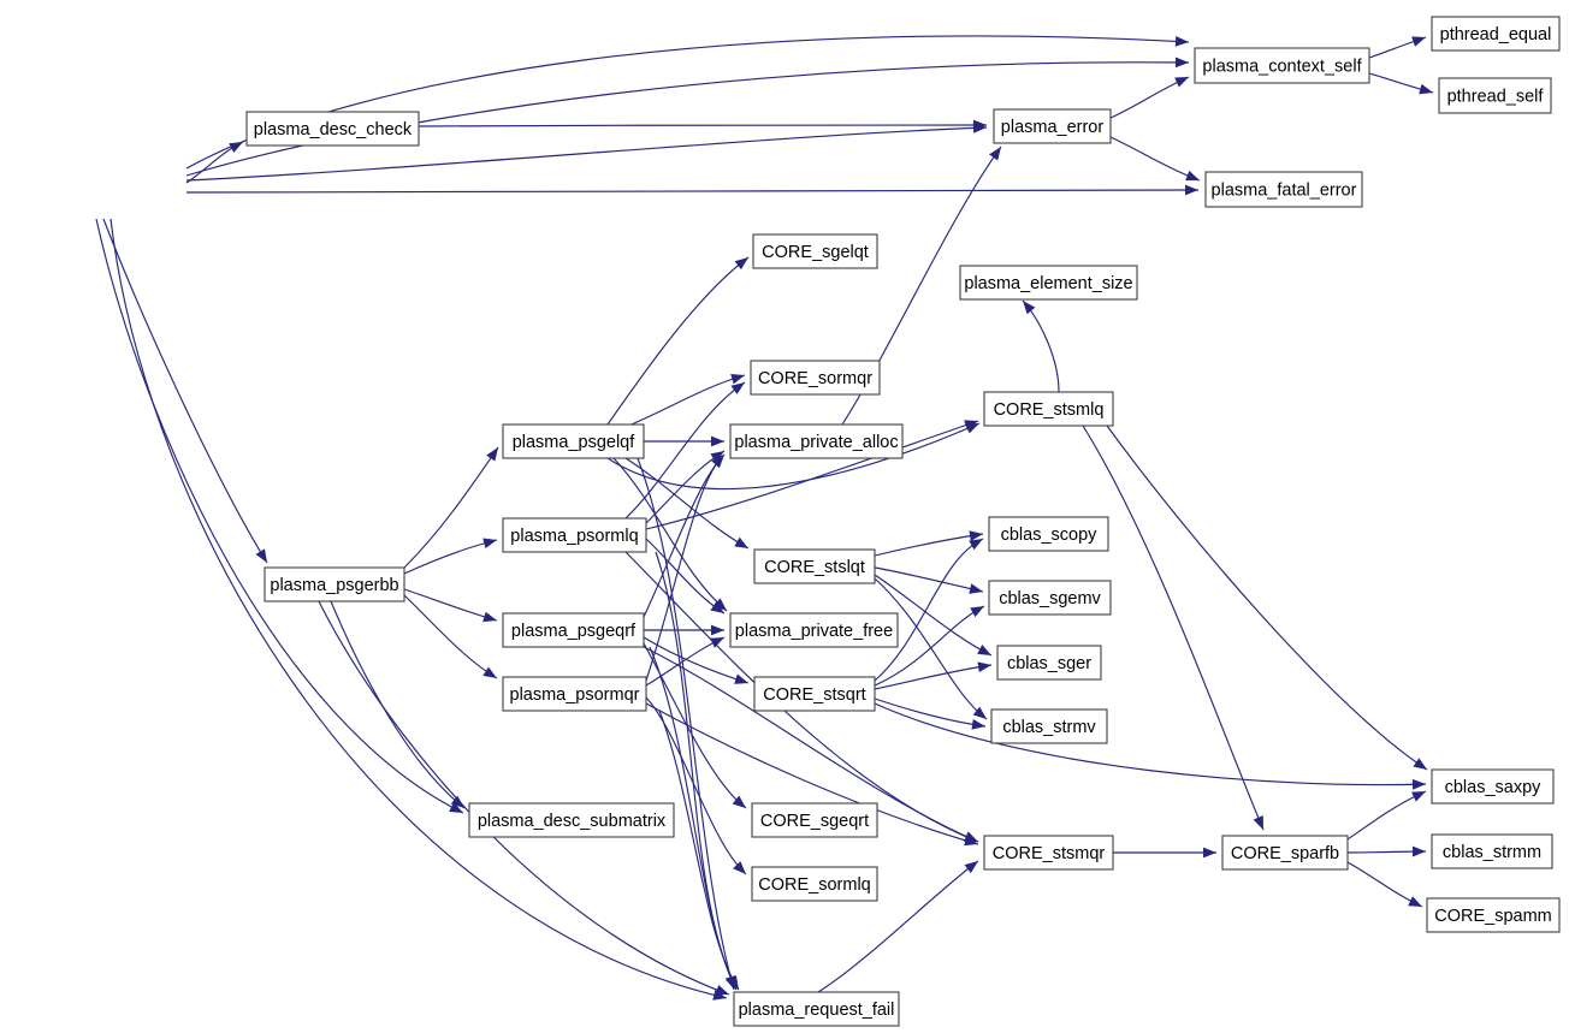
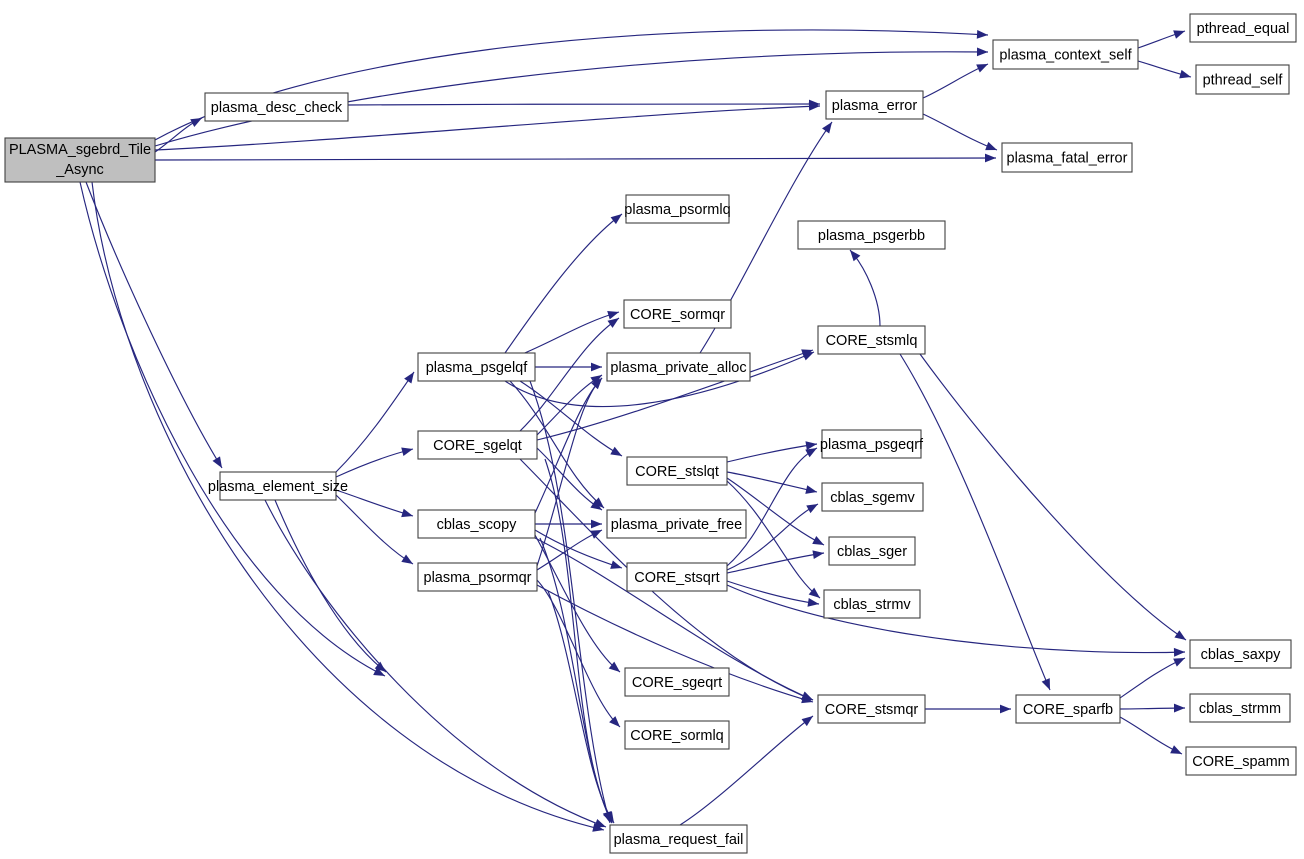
+ PLASMA_sgebrd_Tile
+ _Async
  plasma_desc_check
  plasma_error
  plasma_context_self
  pthread_equal
  pthread_self
  plasma_fatal_error
- CORE_sgelqt
+ plasma_psormlq
- plasma_element_size
+ plasma_psgerbb
  CORE_sormqr
  CORE_stsmlq
  plasma_psgelqf
  plasma_private_alloc
- plasma_psgerbb
+ plasma_element_size
- plasma_psormlq
+ CORE_sgelqt
- cblas_scopy
+ plasma_psgeqrf
  CORE_stslqt
  cblas_sgemv
- plasma_psgeqrf
+ cblas_scopy
  plasma_private_free
  cblas_sger
  plasma_psormqr
  CORE_stsqrt
  cblas_strmv
  cblas_saxpy
- plasma_desc_submatrix
  CORE_sgeqrt
  CORE_stsmqr
  CORE_sparfb
  cblas_strmm
  CORE_sormlq
  CORE_spamm
  plasma_request_fail
